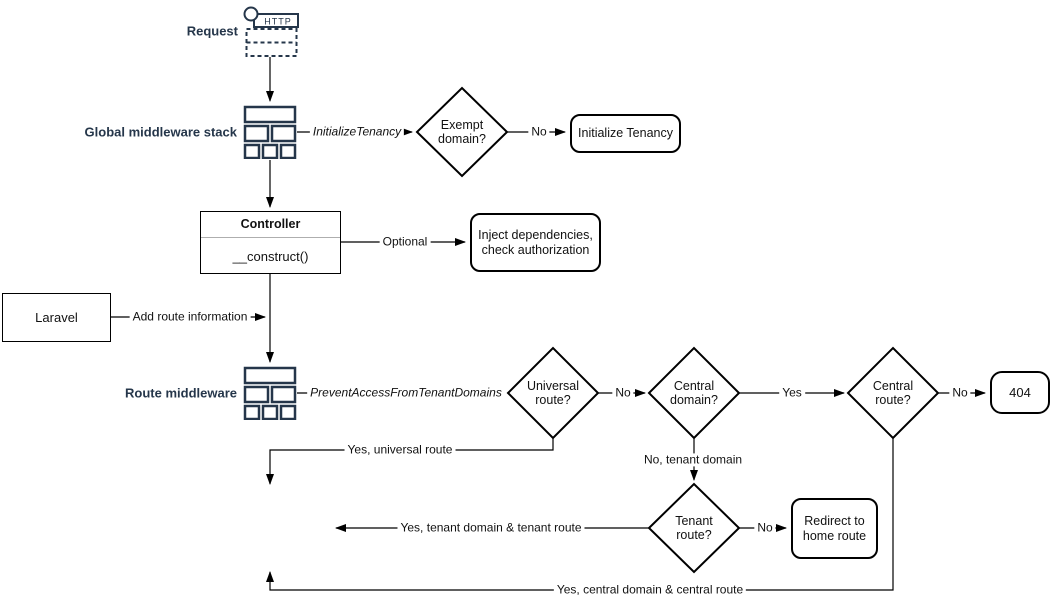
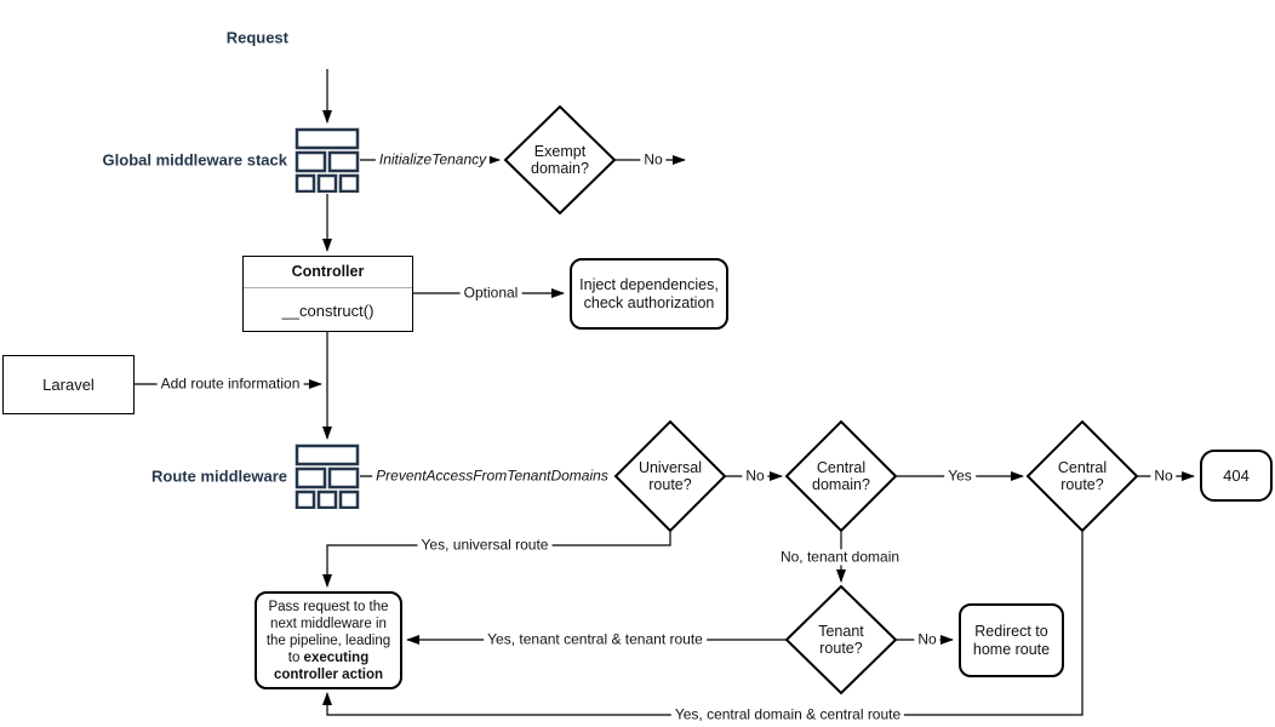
- HTTP
  Request
  Global middleware stack
  Route middleware
- Initialize Tenancy
  Inject dependencies, check authorization
  Laravel
  404
  Redirect to home route
+ Pass request to the next middleware in the pipeline, leading to executing controller action
  Controller
  __construct()
  Exempt domain?
  Universal route?
  Central domain?
  Central route?
  Tenant route?
  InitializeTenancy
  No
  Optional
  Add route information
  PreventAccessFromTenantDomains
  No
  Yes
  No
  Yes, universal route
  No, tenant domain
  No
- Yes, tenant domain & tenant route
+ Yes, tenant central & tenant route
  Yes, central domain & central route
